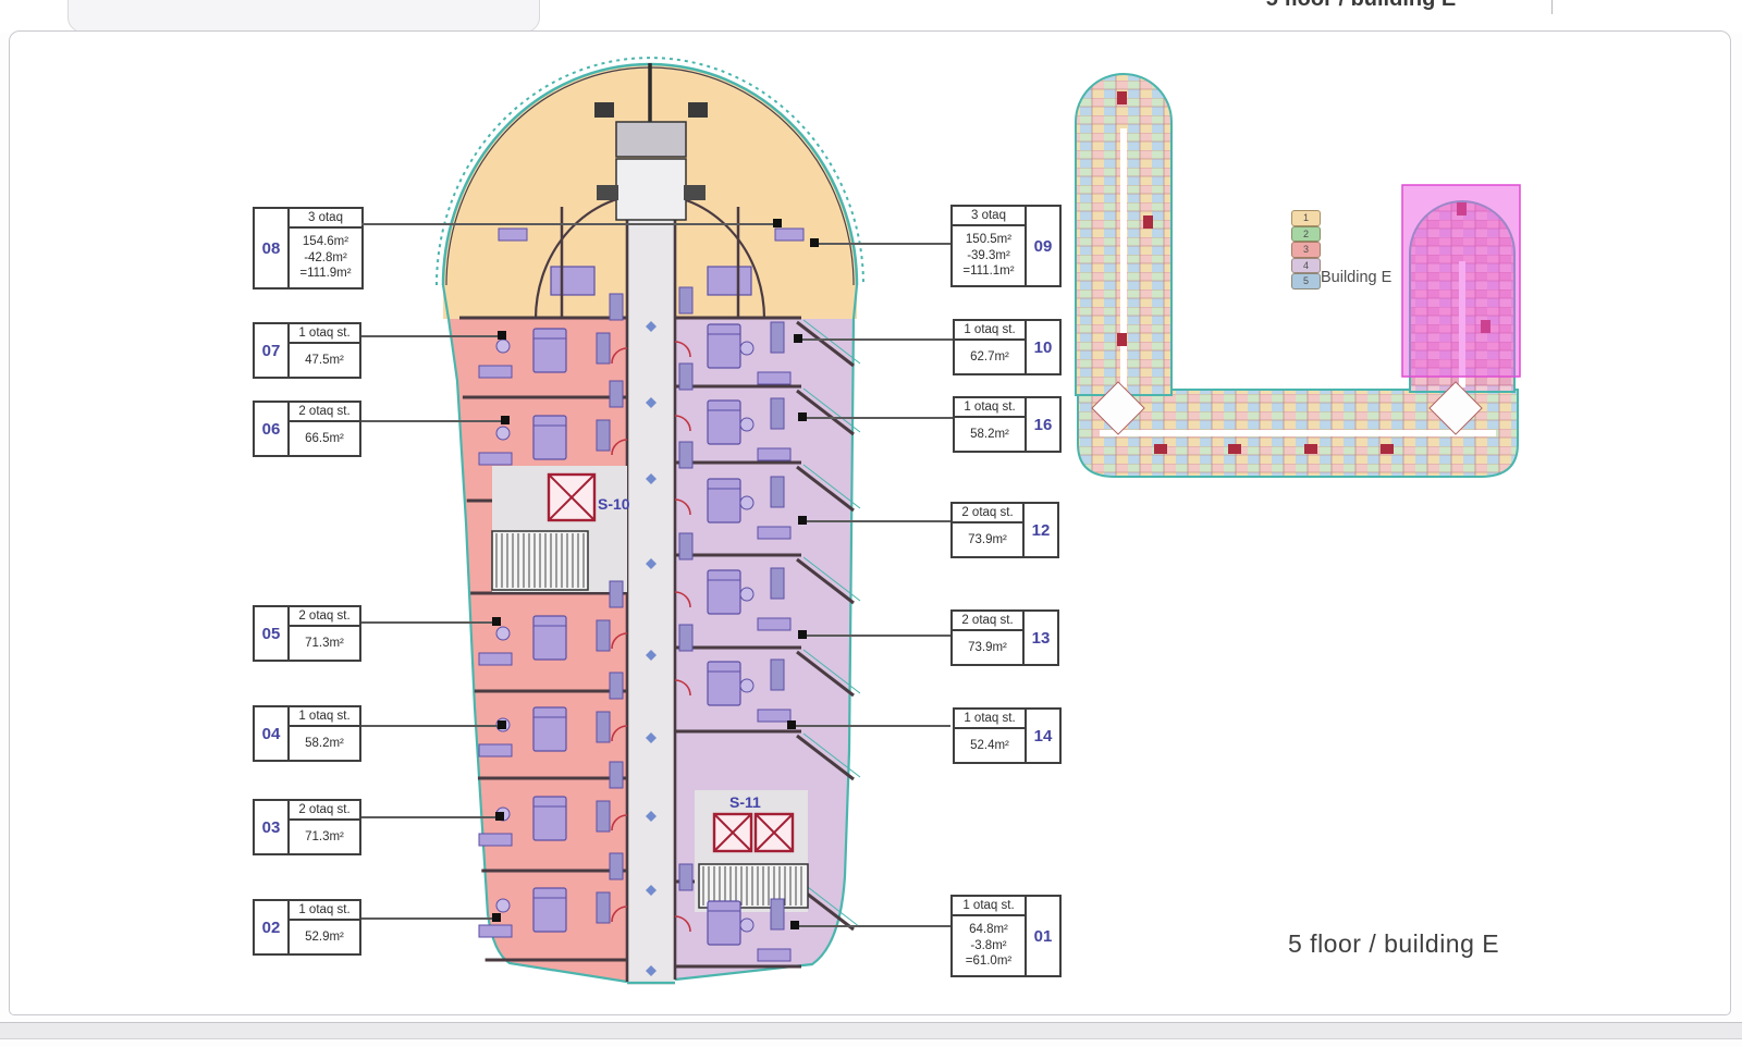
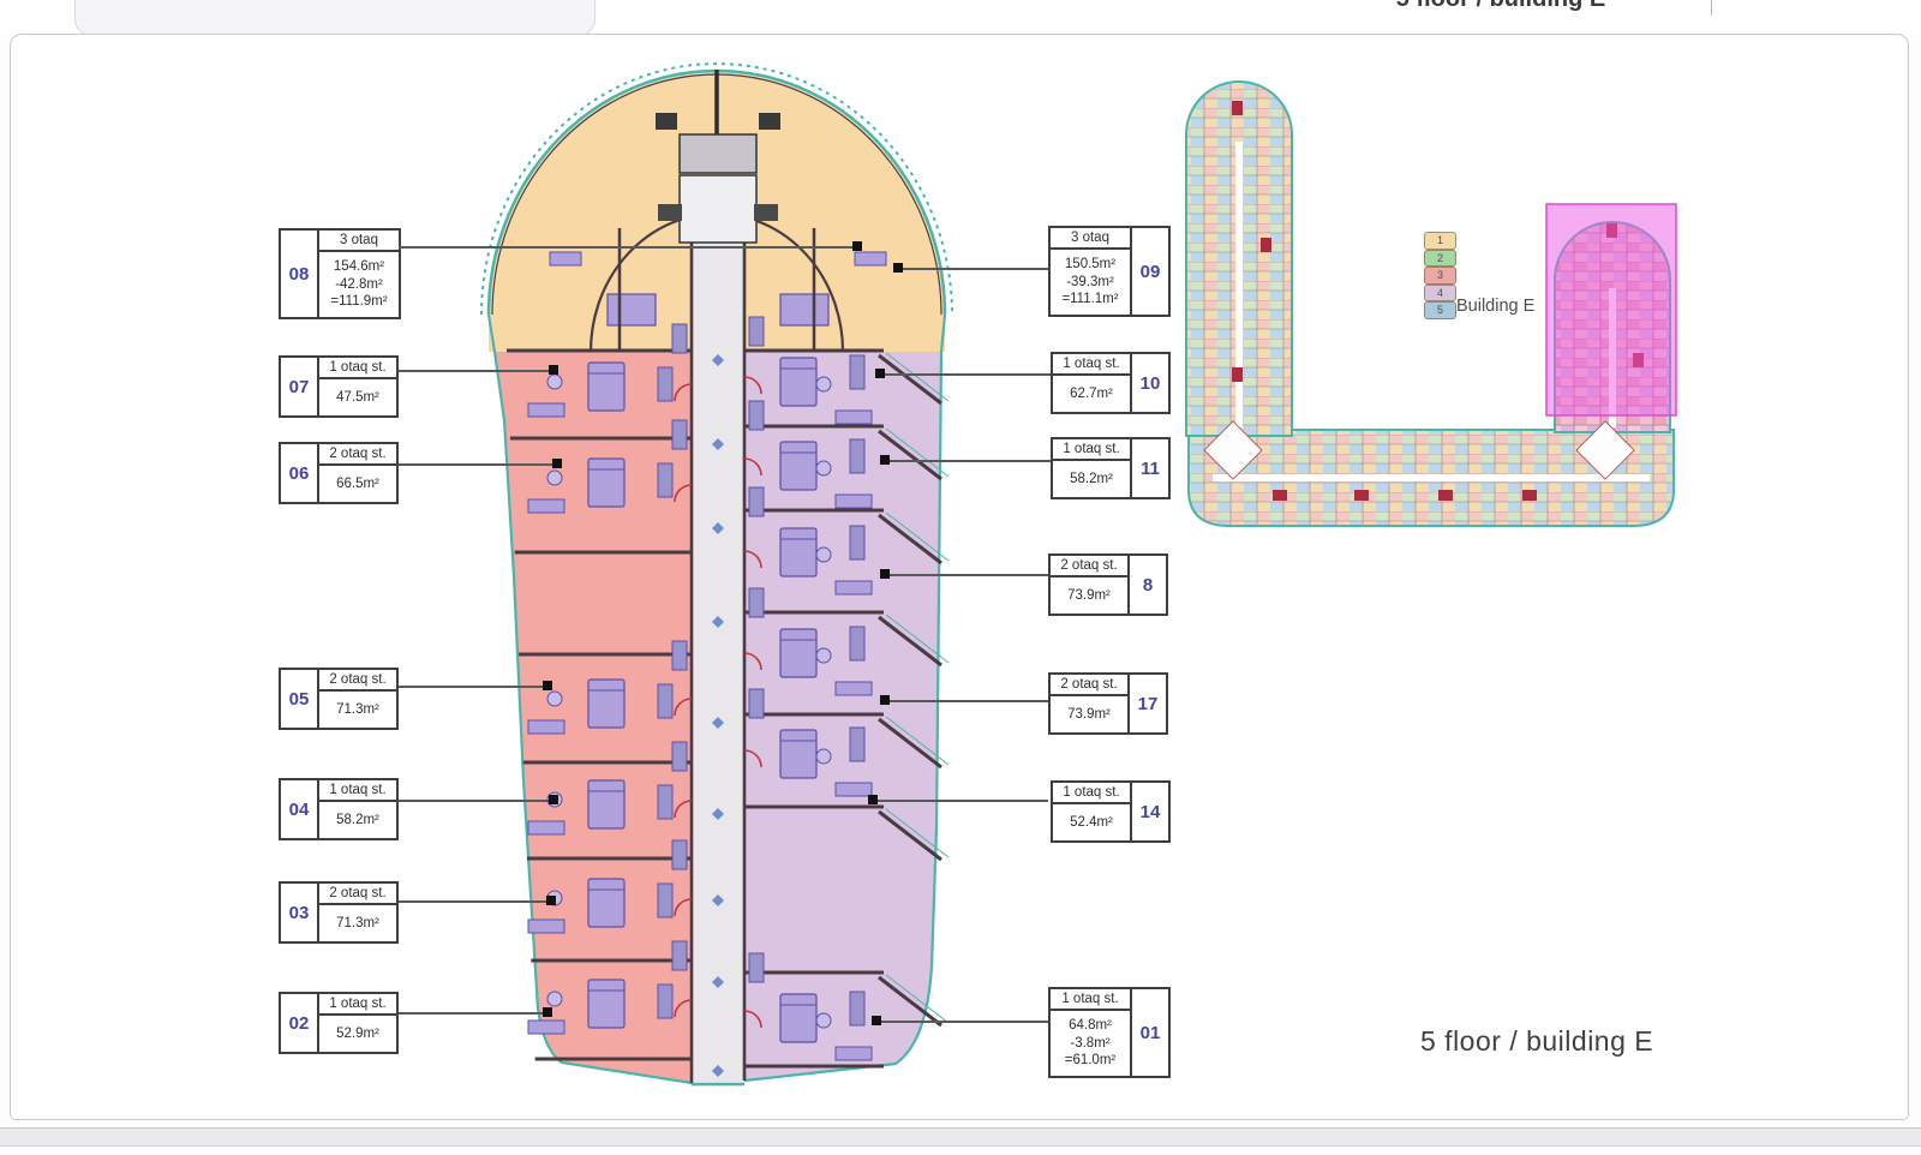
- S-10
- S-11
  1
  2
  3
  4
  5
  Building E
  5 floor / building E
  08
  3 otaq
  154.6m²
  -42.8m²
  =111.9m²
  07
  1 otaq st.
  47.5m²
  06
  2 otaq st.
  66.5m²
  05
  2 otaq st.
  71.3m²
  04
  1 otaq st.
  58.2m²
  03
  2 otaq st.
  71.3m²
  02
  1 otaq st.
  52.9m²
  3 otaq
  150.5m²
  -39.3m²
  =111.1m²
  09
  1 otaq st.
  62.7m²
  10
  1 otaq st.
  58.2m²
- 16
+ 11
  2 otaq st.
  73.9m²
- 12
+ 8
  2 otaq st.
  73.9m²
- 13
+ 17
  1 otaq st.
  52.4m²
  14
  1 otaq st.
  64.8m²
  -3.8m²
  =61.0m²
  01
